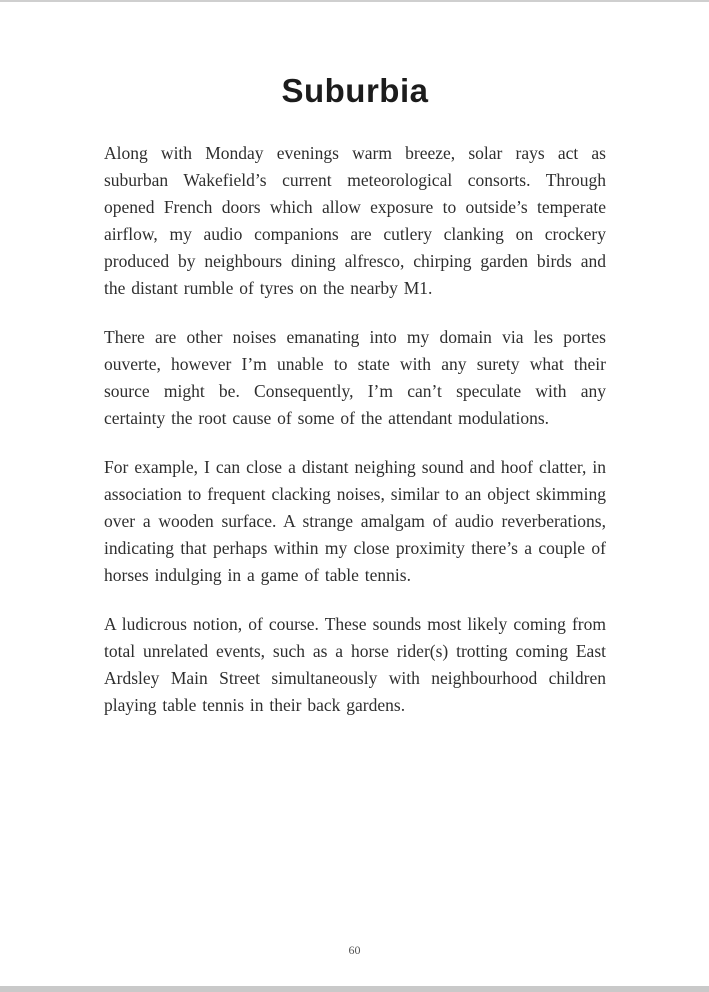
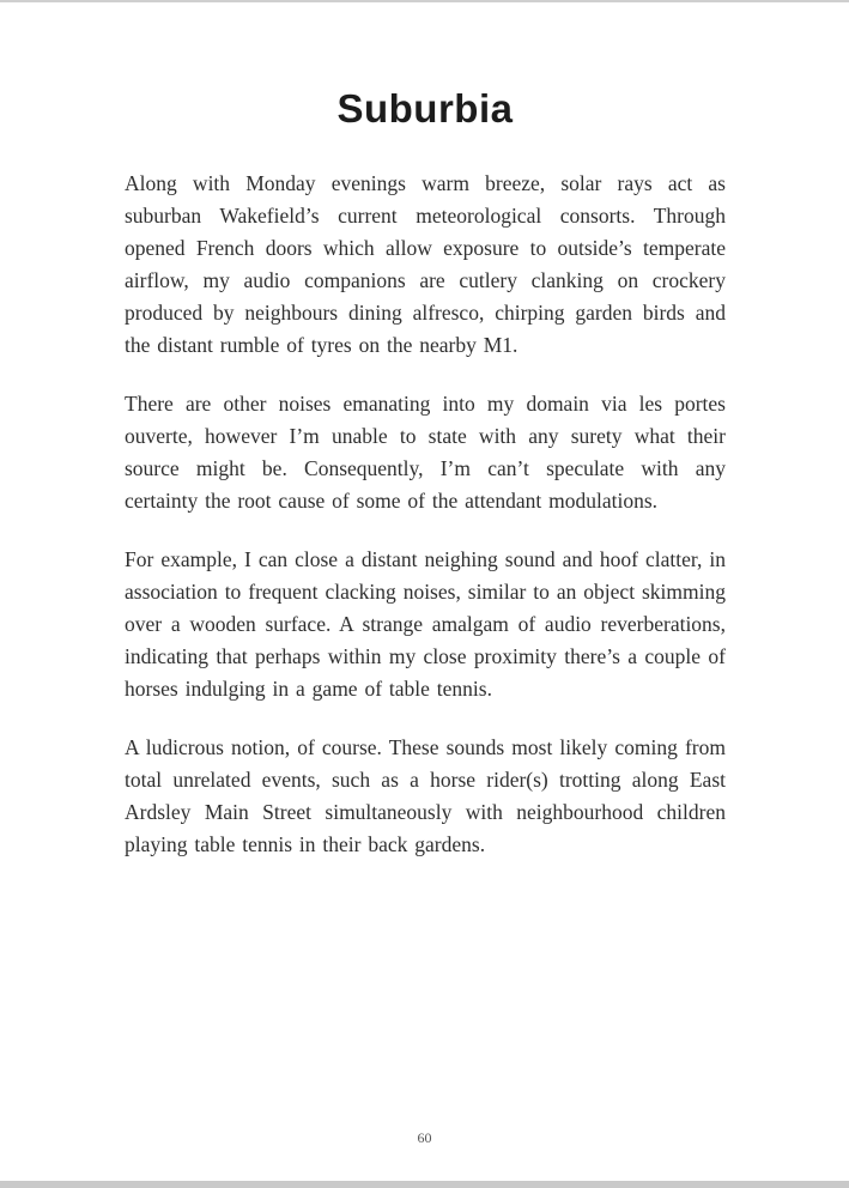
  Suburbia
  Along with Monday evenings warm breeze, solar rays act as suburban Wakefield’s current meteorological consorts. Through opened French doors which allow exposure to outside’s temperate airflow, my audio companions are cutlery clanking on crockery produced by neighbours dining alfresco, chirping garden birds and the distant rumble of tyres on the nearby M1.
  There are other noises emanating into my domain via les portes ouverte, however I’m unable to state with any surety what their source might be. Consequently, I’m can’t speculate with any certainty the root cause of some of the attendant modulations.
  For example, I can close a distant neighing sound and hoof clatter, in association to frequent clacking noises, similar to an object skimming over a wooden surface. A strange amalgam of audio reverberations, indicating that perhaps within my close proximity there’s a couple of horses indulging in a game of table tennis.
- A ludicrous notion, of course. These sounds most likely coming from total unrelated events, such as a horse rider(s) trotting coming East Ardsley Main Street simultaneously with neighbourhood children playing table tennis in their back gardens.
+ A ludicrous notion, of course. These sounds most likely coming from total unrelated events, such as a horse rider(s) trotting along East Ardsley Main Street simultaneously with neighbourhood children playing table tennis in their back gardens.
  60
